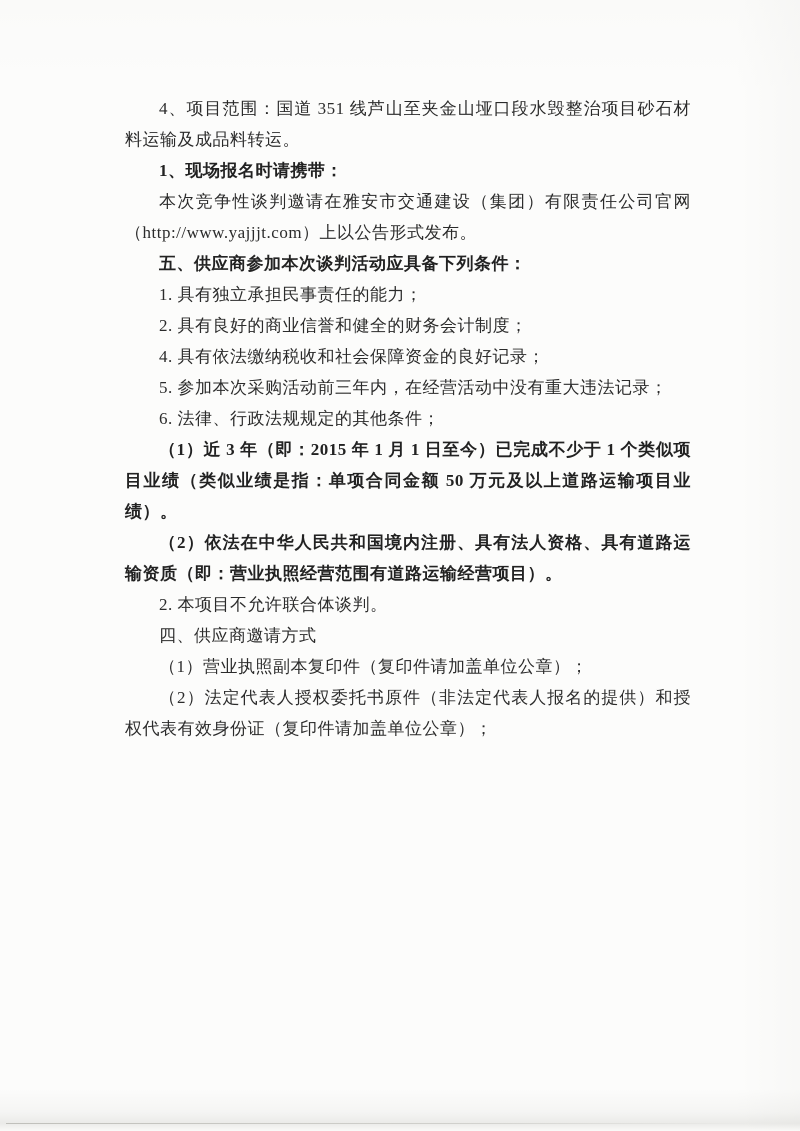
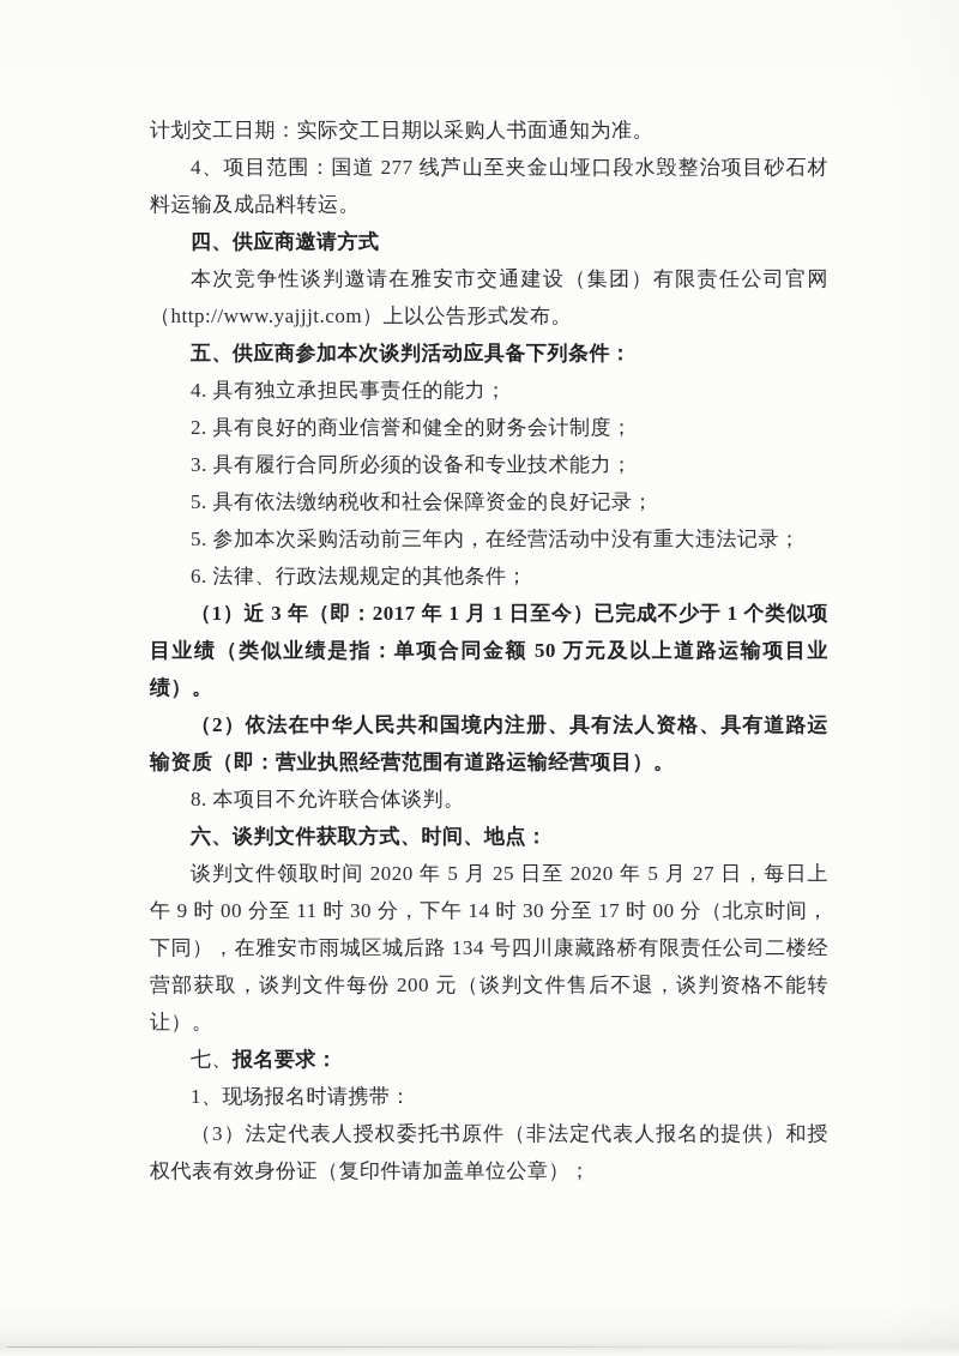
+ 计划交工日期：实际交工日期以采购人书面通知为准。
- 4、项目范围：国道 351 线芦山至夹金山垭口段水毁整治项目砂石材料运输及成品料转运。
+ 4、项目范围：国道 277 线芦山至夹金山垭口段水毁整治项目砂石材料运输及成品料转运。
- 1、现场报名时请携带：
+ 四、供应商邀请方式
  本次竞争性谈判邀请在雅安市交通建设（集团）有限责任公司官网（http://www.yajjjt.com）上以公告形式发布。
  五、供应商参加本次谈判活动应具备下列条件：
- 1. 具有独立承担民事责任的能力；
+ 4. 具有独立承担民事责任的能力；
  2. 具有良好的商业信誉和健全的财务会计制度；
+ 3. 具有履行合同所必须的设备和专业技术能力；
- 4. 具有依法缴纳税收和社会保障资金的良好记录；
+ 5. 具有依法缴纳税收和社会保障资金的良好记录；
  5. 参加本次采购活动前三年内，在经营活动中没有重大违法记录；
  6. 法律、行政法规规定的其他条件；
- （1）近 3 年（即：2015 年 1 月 1 日至今）已完成不少于 1 个类似项目业绩（类似业绩是指：单项合同金额 50 万元及以上道路运输项目业绩）。
+ （1）近 3 年（即：2017 年 1 月 1 日至今）已完成不少于 1 个类似项目业绩（类似业绩是指：单项合同金额 50 万元及以上道路运输项目业绩）。
  （2）依法在中华人民共和国境内注册、具有法人资格、具有道路运输资质（即：营业执照经营范围有道路运输经营项目）。
- 2. 本项目不允许联合体谈判。
+ 8. 本项目不允许联合体谈判。
+ 六、谈判文件获取方式、时间、地点：
+ 谈判文件领取时间 2020 年 5 月 25 日至 2020 年 5 月 27 日，每日上午 9 时 00 分至 11 时 30 分，下午 14 时 30 分至 17 时 00 分（北京时间，下同），在雅安市雨城区城后路 134 号四川康藏路桥有限责任公司二楼经营部获取，谈判文件每份 200 元（谈判文件售后不退，谈判资格不能转让）。
+ 七、报名要求：
- 四、供应商邀请方式
+ 1、现场报名时请携带：
- （1）营业执照副本复印件（复印件请加盖单位公章）；
- （2）法定代表人授权委托书原件（非法定代表人报名的提供）和授权代表有效身份证（复印件请加盖单位公章）；
+ （3）法定代表人授权委托书原件（非法定代表人报名的提供）和授权代表有效身份证（复印件请加盖单位公章）；
